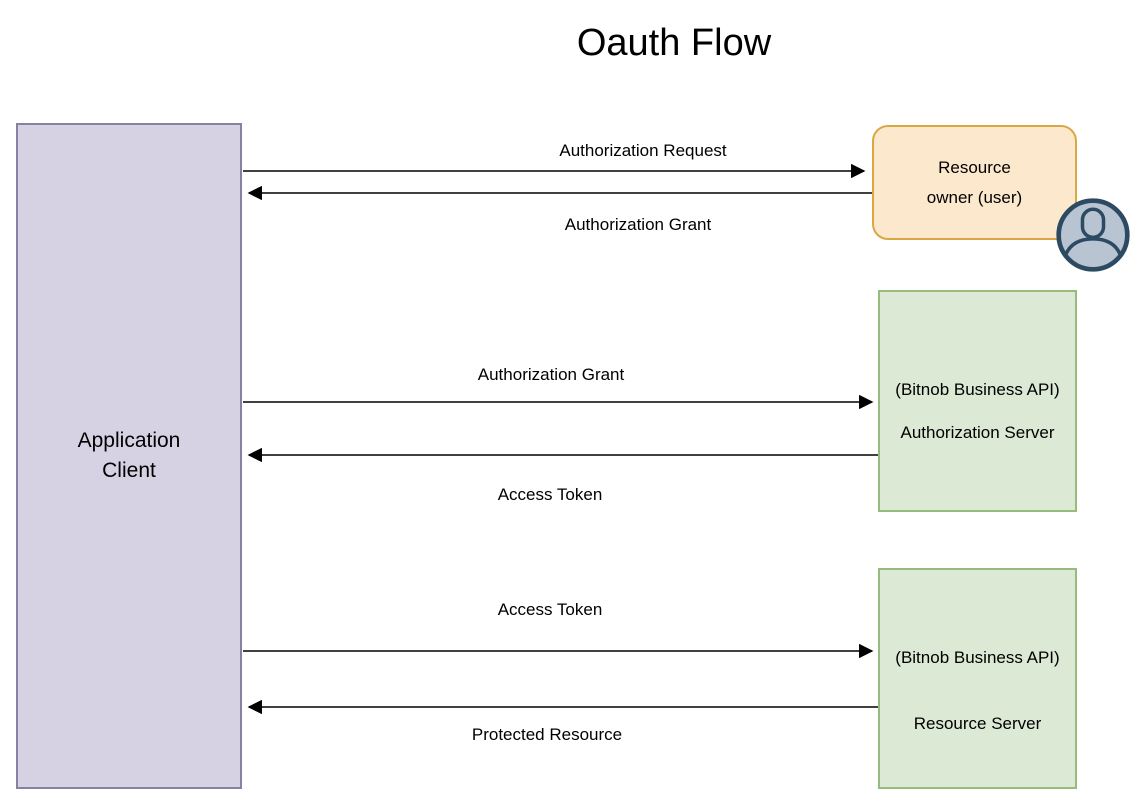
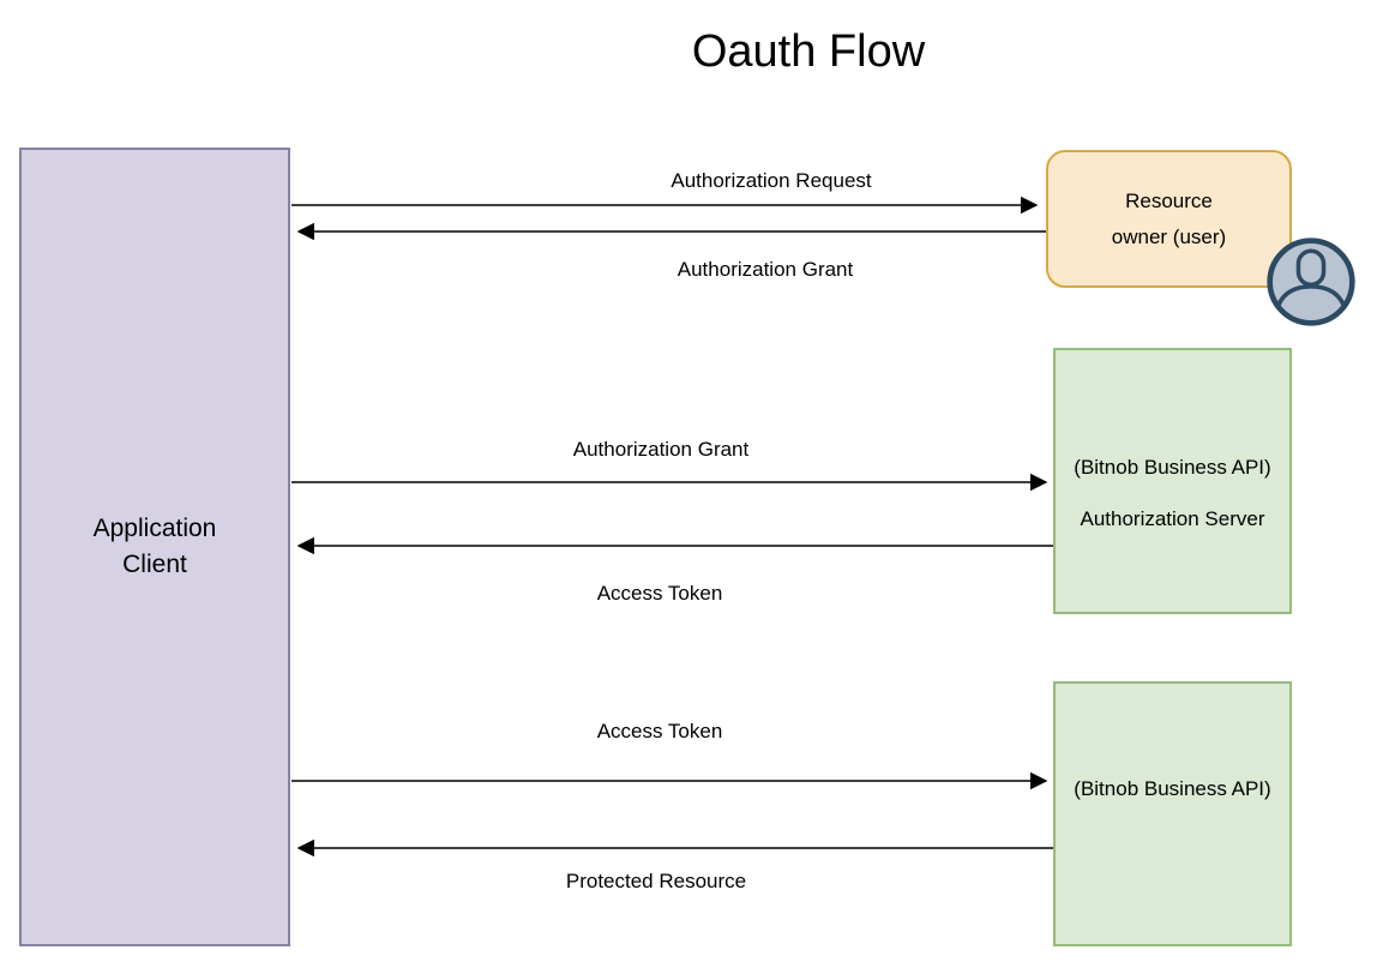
  Oauth Flow
  Application
  Client
  Resource
  owner (user)
  (Bitnob Business API)
  Authorization Server
  (Bitnob Business API)
- Resource Server
  Authorization Request
  Authorization Grant
  Authorization Grant
  Access Token
  Access Token
  Protected Resource
